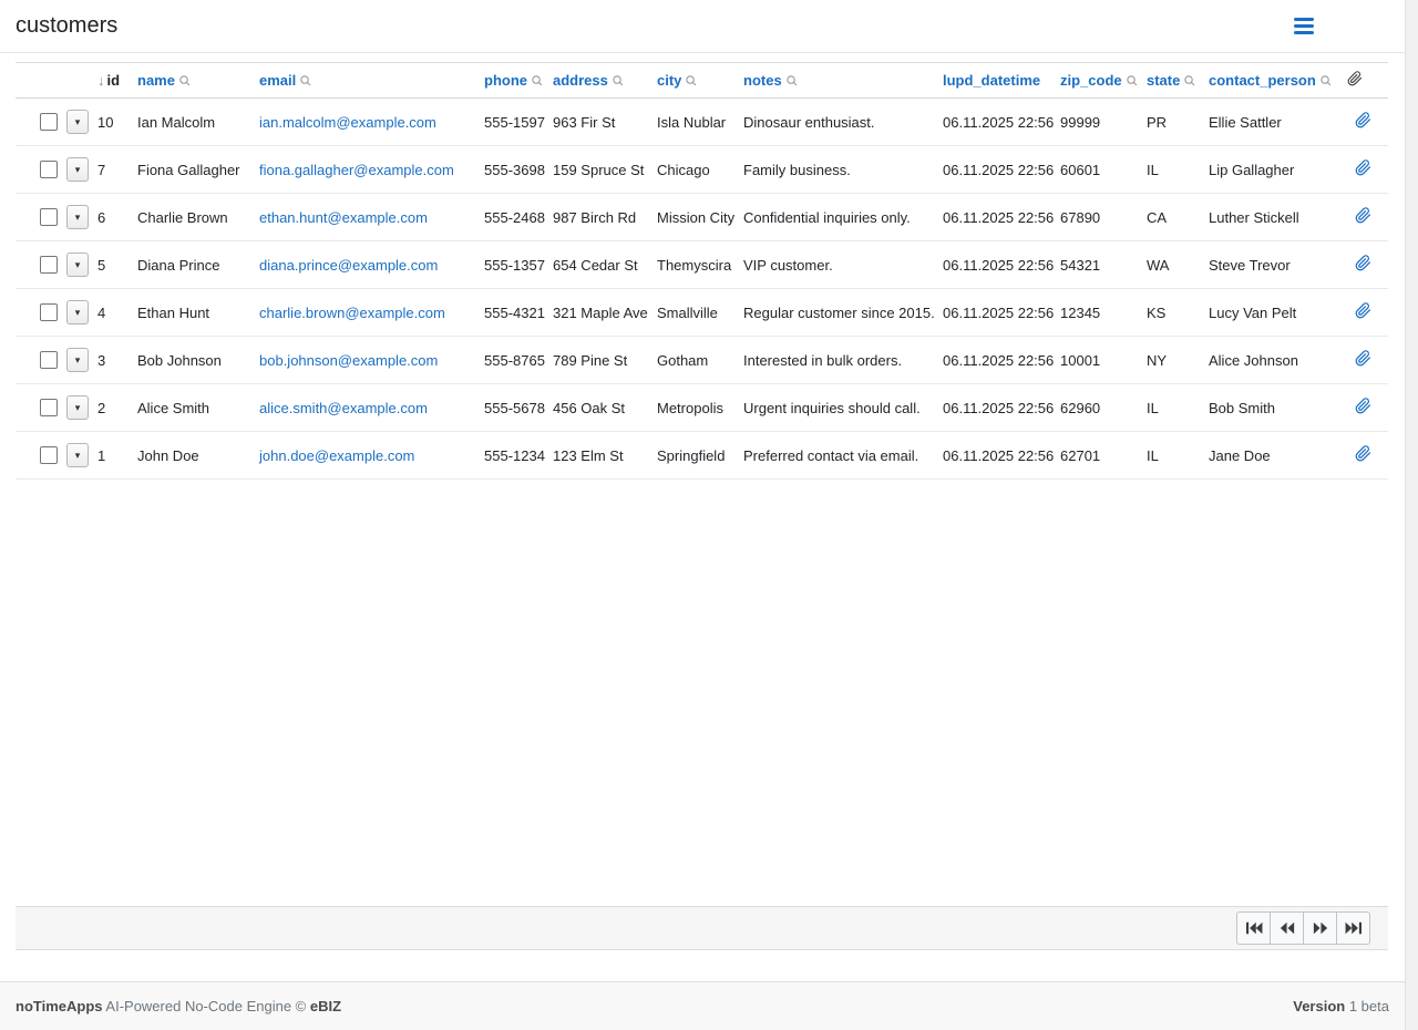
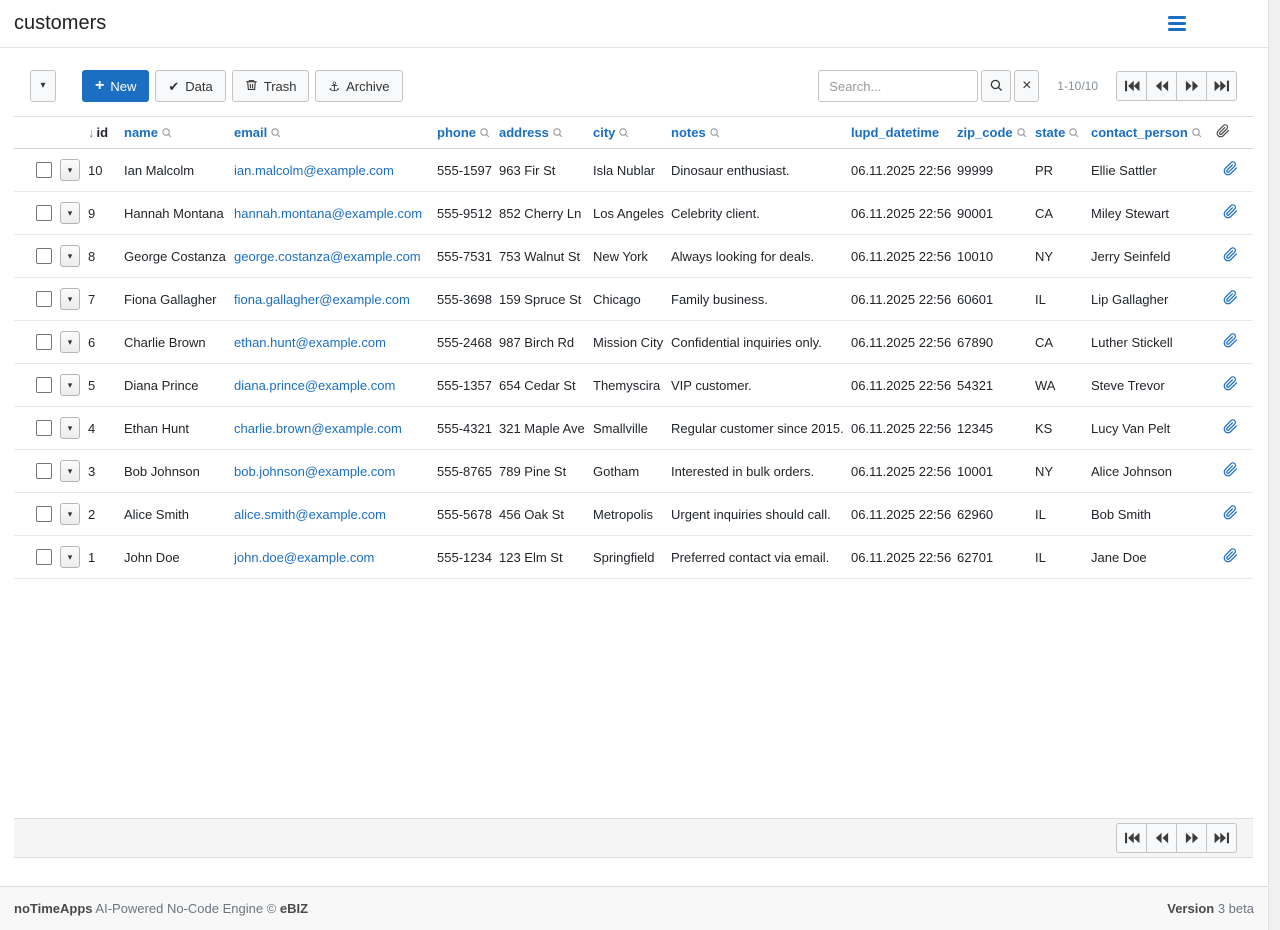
  customers
+ ▾
+ +
+ New
+ ✔
+ Data
+ Trash
+ ⚓
+ Archive
+ Search...
+ ×
+ 1-10/10
  		↓ id	name	email	phone	address	city	notes	lupd_datetime	zip_code	state	contact_person
  	▾	10	Ian Malcolm	ian.malcolm@example.com	555-1597	963 Fir St	Isla Nublar	Dinosaur enthusiast.	06.11.2025 22:56	99999	PR	Ellie Sattler
+ 	▾	9	Hannah Montana	hannah.montana@example.com	555-9512	852 Cherry Ln	Los Angeles	Celebrity client.	06.11.2025 22:56	90001	CA	Miley Stewart
+ 	▾	8	George Costanza	george.costanza@example.com	555-7531	753 Walnut St	New York	Always looking for deals.	06.11.2025 22:56	10010	NY	Jerry Seinfeld
  	▾	7	Fiona Gallagher	fiona.gallagher@example.com	555-3698	159 Spruce St	Chicago	Family business.	06.11.2025 22:56	60601	IL	Lip Gallagher
  	▾	6	Charlie Brown	ethan.hunt@example.com	555-2468	987 Birch Rd	Mission City	Confidential inquiries only.	06.11.2025 22:56	67890	CA	Luther Stickell
  	▾	5	Diana Prince	diana.prince@example.com	555-1357	654 Cedar St	Themyscira	VIP customer.	06.11.2025 22:56	54321	WA	Steve Trevor
  	▾	4	Ethan Hunt	charlie.brown@example.com	555-4321	321 Maple Ave	Smallville	Regular customer since 2015.	06.11.2025 22:56	12345	KS	Lucy Van Pelt
  	▾	3	Bob Johnson	bob.johnson@example.com	555-8765	789 Pine St	Gotham	Interested in bulk orders.	06.11.2025 22:56	10001	NY	Alice Johnson
  	▾	2	Alice Smith	alice.smith@example.com	555-5678	456 Oak St	Metropolis	Urgent inquiries should call.	06.11.2025 22:56	62960	IL	Bob Smith
  	▾	1	John Doe	john.doe@example.com	555-1234	123 Elm St	Springfield	Preferred contact via email.	06.11.2025 22:56	62701	IL	Jane Doe
  noTimeApps AI-Powered No-Code Engine © eBIZ
- Version 1 beta
+ Version 3 beta
